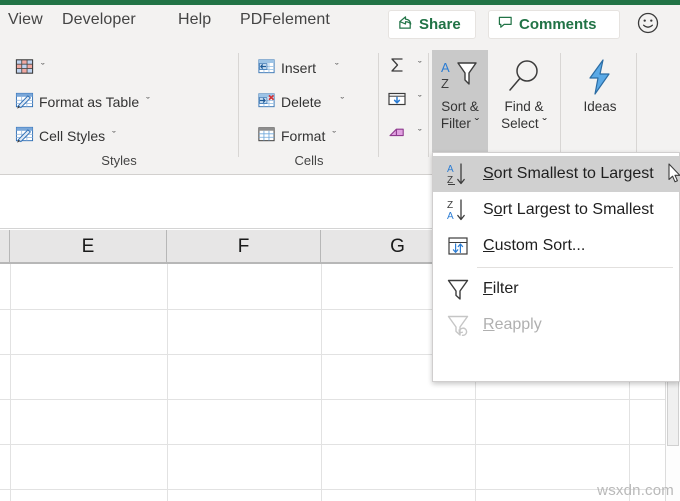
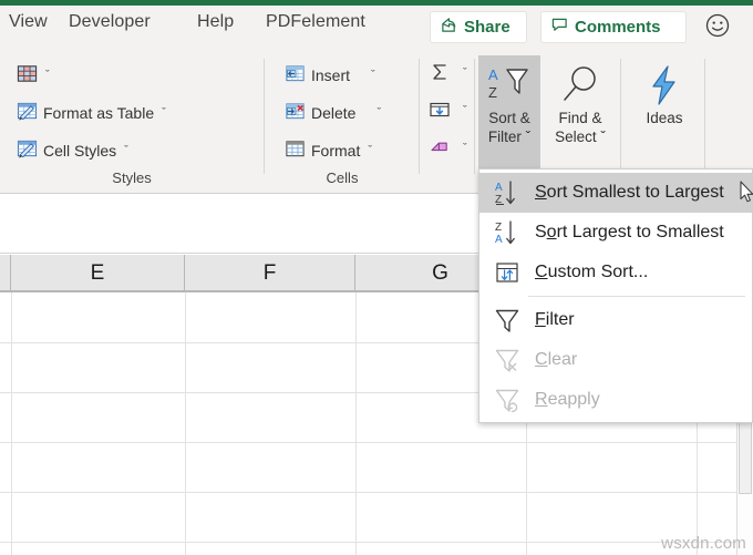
  View
  Developer
  Help
  PDFelement
  Share
  Comments
  ˇ
  Format as Table
  ˇ
  Cell Styles
  ˇ
  Styles
  Insert
  ˇ
  Delete
  ˇ
  Format
  ˇ
  Cells
  ˇ
  ˇ
  ˇ
  A
  Z
  Sort &
  Filter ˇ
  Find &
  Select ˇ
  Ideas
  E
  F
  G
  wsxdn.com
  A
  Z
  Sort Smallest to Largest
  Z
  A
  Sort Largest to Smallest
  Custom Sort...
  Filter
+ Clear
  Reapply
